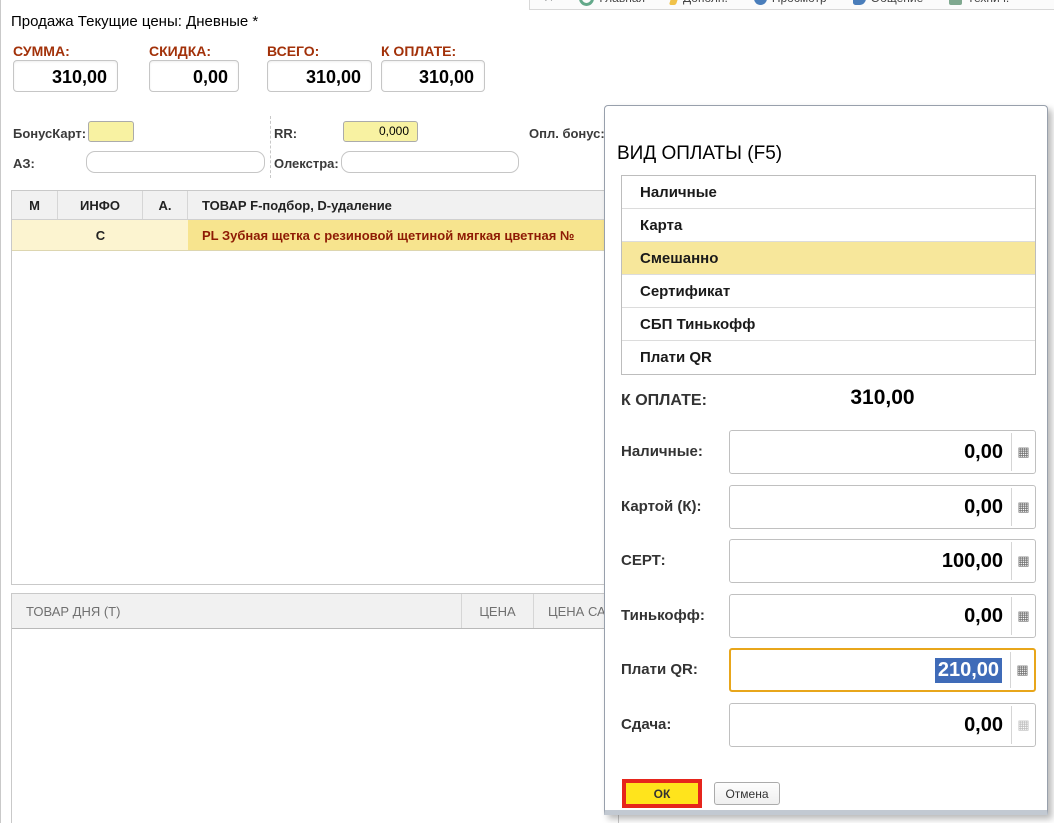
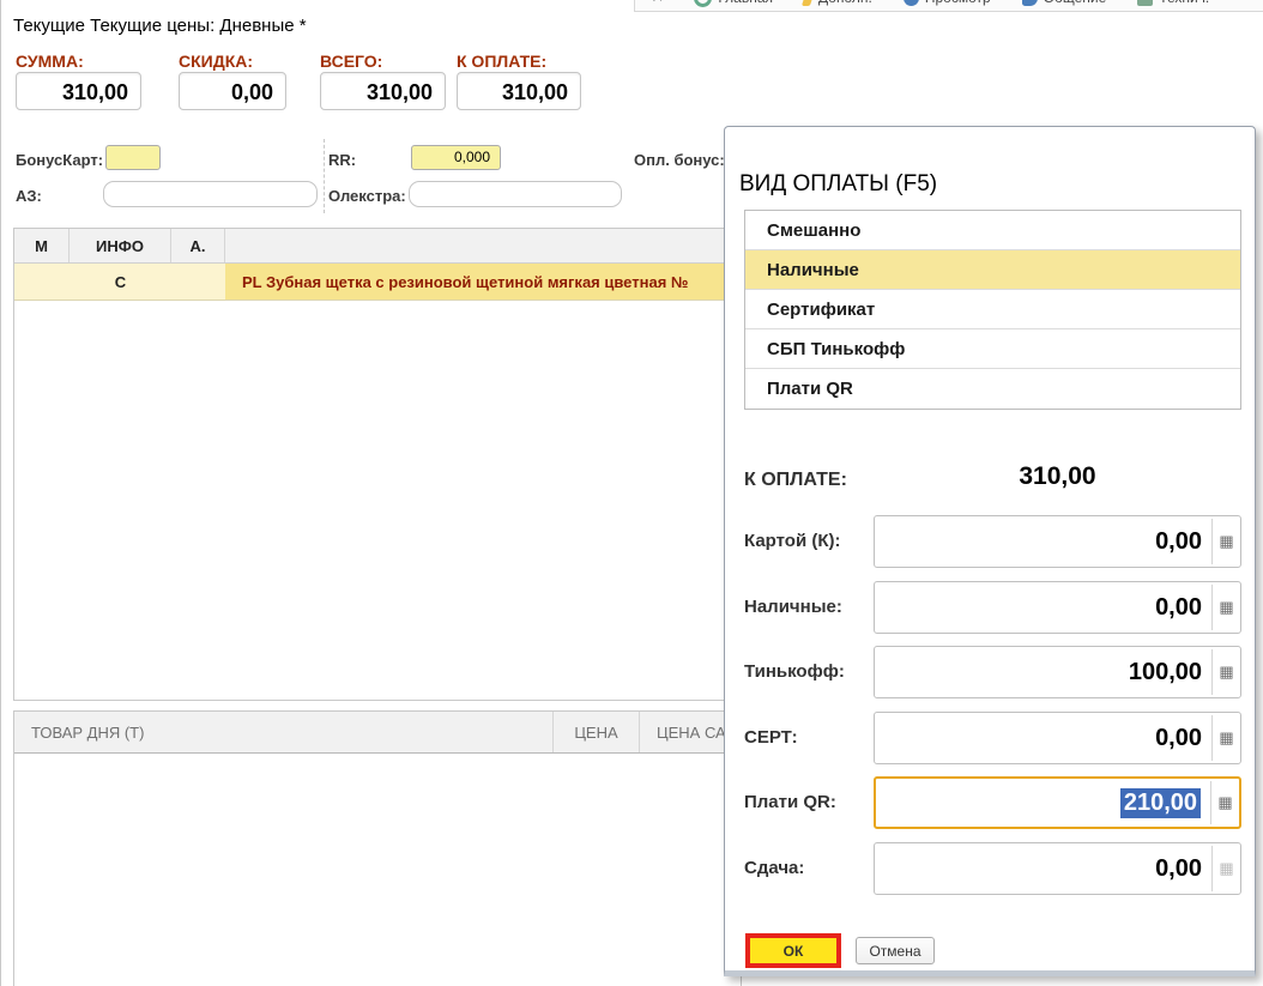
- Продажа Текущие цены: Дневные *
+ Текущие Текущие цены: Дневные *
  СУММА:
  310,00
  СКИДКА:
  0,00
  ВСЕГО:
  310,00
  К ОПЛАТЕ:
  310,00
  БонусКарт:
  RR:
  0,000
  Опл. бонус:
  АЗ:
  Олекстра:
  М
  ИНФО
  А.
- ТОВАР F-подбор, D-удаление
  С
  PL Зубная щетка с резиновой щетиной мягкая цветная №
  ТОВАР ДНЯ (Т)
  ЦЕНА
  ЦЕНА СА
  ВИД ОПЛАТЫ (F5)
- Наличные
+ Смешанно
- Карта
- Смешанно
+ Наличные
  Сертификат
  СБП Тинькофф
  Плати QR
  К ОПЛАТЕ:
  310,00
- Наличные:
+ Картой (К):
  0,00
  ▦
- Картой (К):
+ Наличные:
  0,00
  ▦
- СЕРТ:
+ Тинькофф:
  100,00
  ▦
- Тинькофф:
+ СЕРТ:
  0,00
  ▦
  Плати QR:
  210,00
  ▦
  Сдача:
  0,00
  ▦
  ОК
  Отмена
